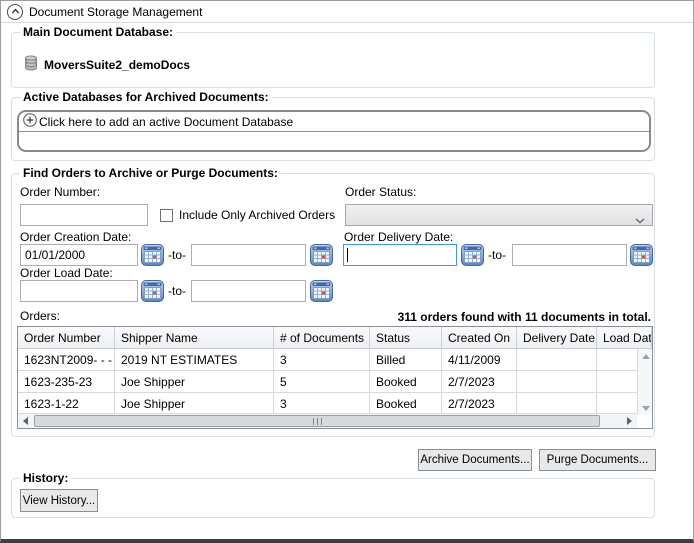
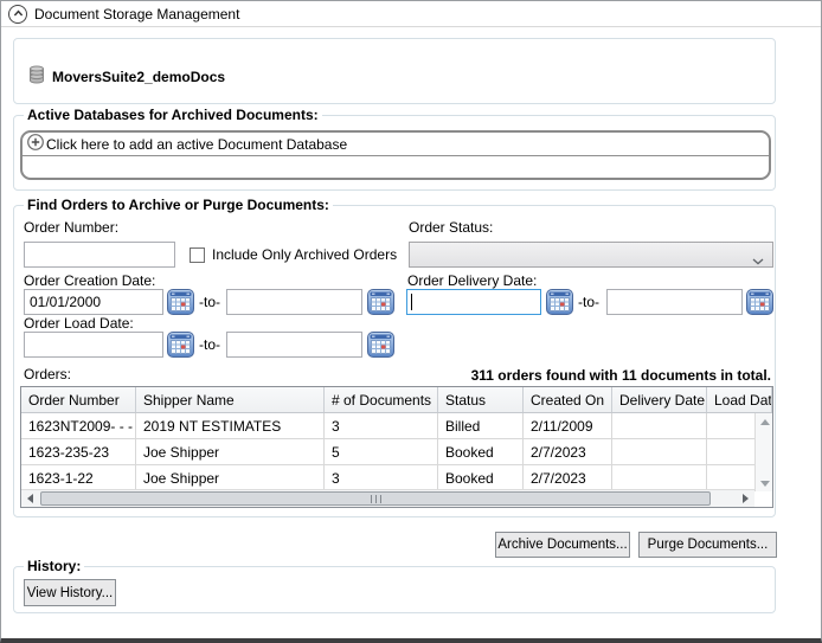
  Document Storage Management
- Main Document Database:
  MoversSuite2_demoDocs
  Active Databases for Archived Documents:
  Click here to add an active Document Database
  Find Orders to Archive or Purge Documents:
  Order Number:
  Include Only Archived Orders
  Order Status:
  Order Creation Date:
  01/01/2000
  -to-
  Order Delivery Date:
  -to-
  Order Load Date:
  -to-
  Orders:
  311 orders found with 11 documents in total.
  Order Number
  Shipper Name
  # of Documents
  Status
  Created On
  Delivery Date
  Load Dat
  1623NT2009- - -
  2019 NT ESTIMATES
  3
  Billed
- 4/11/2009
+ 2/11/2009
  1623-235-23
  Joe Shipper
  5
  Booked
  2/7/2023
  1623-1-22
  Joe Shipper
  3
  Booked
  2/7/2023
  Archive Documents...
  Purge Documents...
  History:
  View History...
